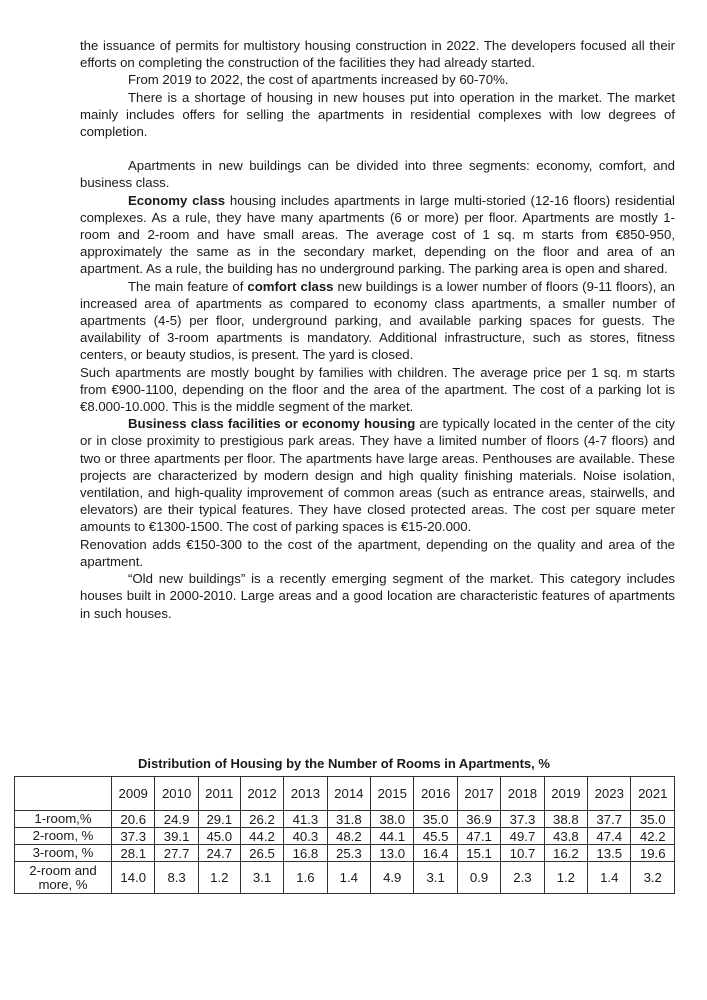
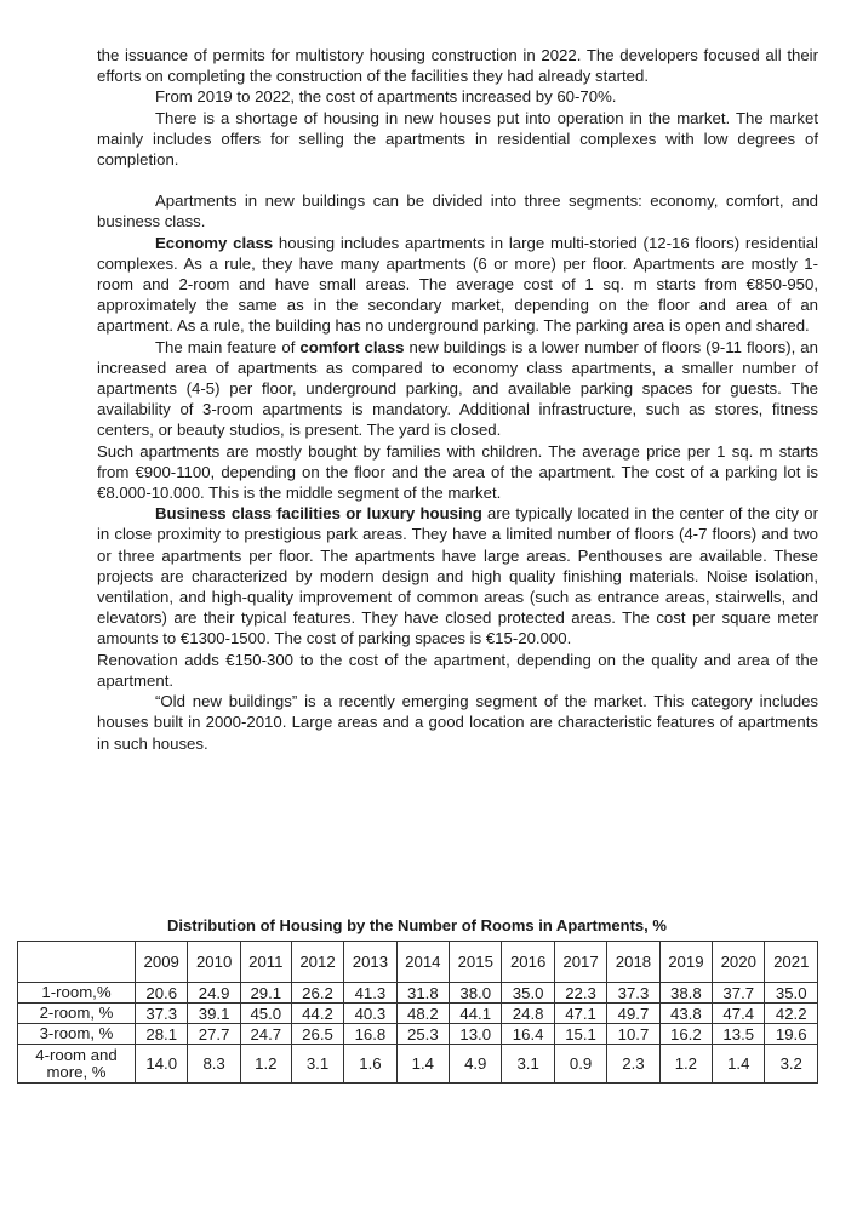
  the issuance of permits for multistory housing construction in 2022. The developers focused all their efforts on completing the construction of the facilities they had already started.
  From 2019 to 2022, the cost of apartments increased by 60-70%.
  There is a shortage of housing in new houses put into operation in the market. The market mainly includes offers for selling the apartments in residential complexes with low degrees of completion.
  Apartments in new buildings can be divided into three segments: economy, comfort, and business class.
  Economy class housing includes apartments in large multi-storied (12-16 floors) residential complexes. As a rule, they have many apartments (6 or more) per floor. Apartments are mostly 1-room and 2-room and have small areas. The average cost of 1 sq. m starts from €850-950, approximately the same as in the secondary market, depending on the floor and area of an apartment. As a rule, the building has no underground parking. The parking area is open and shared.
  The main feature of comfort class new buildings is a lower number of floors (9-11 floors), an increased area of apartments as compared to economy class apartments, a smaller number of apartments (4-5) per floor, underground parking, and available parking spaces for guests. The availability of 3-room apartments is mandatory. Additional infrastructure, such as stores, fitness centers, or beauty studios, is present. The yard is closed.
  Such apartments are mostly bought by families with children. The average price per 1 sq. m starts from €900-1100, depending on the floor and the area of the apartment. The cost of a parking lot is €8.000-10.000. This is the middle segment of the market.
- Business class facilities or economy housing are typically located in the center of the city or in close proximity to prestigious park areas. They have a limited number of floors (4-7 floors) and two or three apartments per floor. The apartments have large areas. Penthouses are available. These projects are characterized by modern design and high quality finishing materials. Noise isolation, ventilation, and high-quality improvement of common areas (such as entrance areas, stairwells, and elevators) are their typical features. They have closed protected areas. The cost per square meter amounts to €1300-1500. The cost of parking spaces is €15-20.000.
+ Business class facilities or luxury housing are typically located in the center of the city or in close proximity to prestigious park areas. They have a limited number of floors (4-7 floors) and two or three apartments per floor. The apartments have large areas. Penthouses are available. These projects are characterized by modern design and high quality finishing materials. Noise isolation, ventilation, and high-quality improvement of common areas (such as entrance areas, stairwells, and elevators) are their typical features. They have closed protected areas. The cost per square meter amounts to €1300-1500. The cost of parking spaces is €15-20.000.
  Renovation adds €150-300 to the cost of the apartment, depending on the quality and area of the apartment.
  “Old new buildings” is a recently emerging segment of the market. This category includes houses built in 2000-2010. Large areas and a good location are characteristic features of apartments in such houses.
  Distribution of Housing by the Number of Rooms in Apartments, %
- 	2009	2010	2011	2012	2013	2014	2015	2016	2017	2018	2019	2023	2021
+ 	2009	2010	2011	2012	2013	2014	2015	2016	2017	2018	2019	2020	2021
- 1-room,%	20.6	24.9	29.1	26.2	41.3	31.8	38.0	35.0	36.9	37.3	38.8	37.7	35.0
+ 1-room,%	20.6	24.9	29.1	26.2	41.3	31.8	38.0	35.0	22.3	37.3	38.8	37.7	35.0
- 2-room, %	37.3	39.1	45.0	44.2	40.3	48.2	44.1	45.5	47.1	49.7	43.8	47.4	42.2
+ 2-room, %	37.3	39.1	45.0	44.2	40.3	48.2	44.1	24.8	47.1	49.7	43.8	47.4	42.2
  3-room, %	28.1	27.7	24.7	26.5	16.8	25.3	13.0	16.4	15.1	10.7	16.2	13.5	19.6
- 2-room and more, %	14.0	8.3	1.2	3.1	1.6	1.4	4.9	3.1	0.9	2.3	1.2	1.4	3.2
+ 4-room and more, %	14.0	8.3	1.2	3.1	1.6	1.4	4.9	3.1	0.9	2.3	1.2	1.4	3.2
